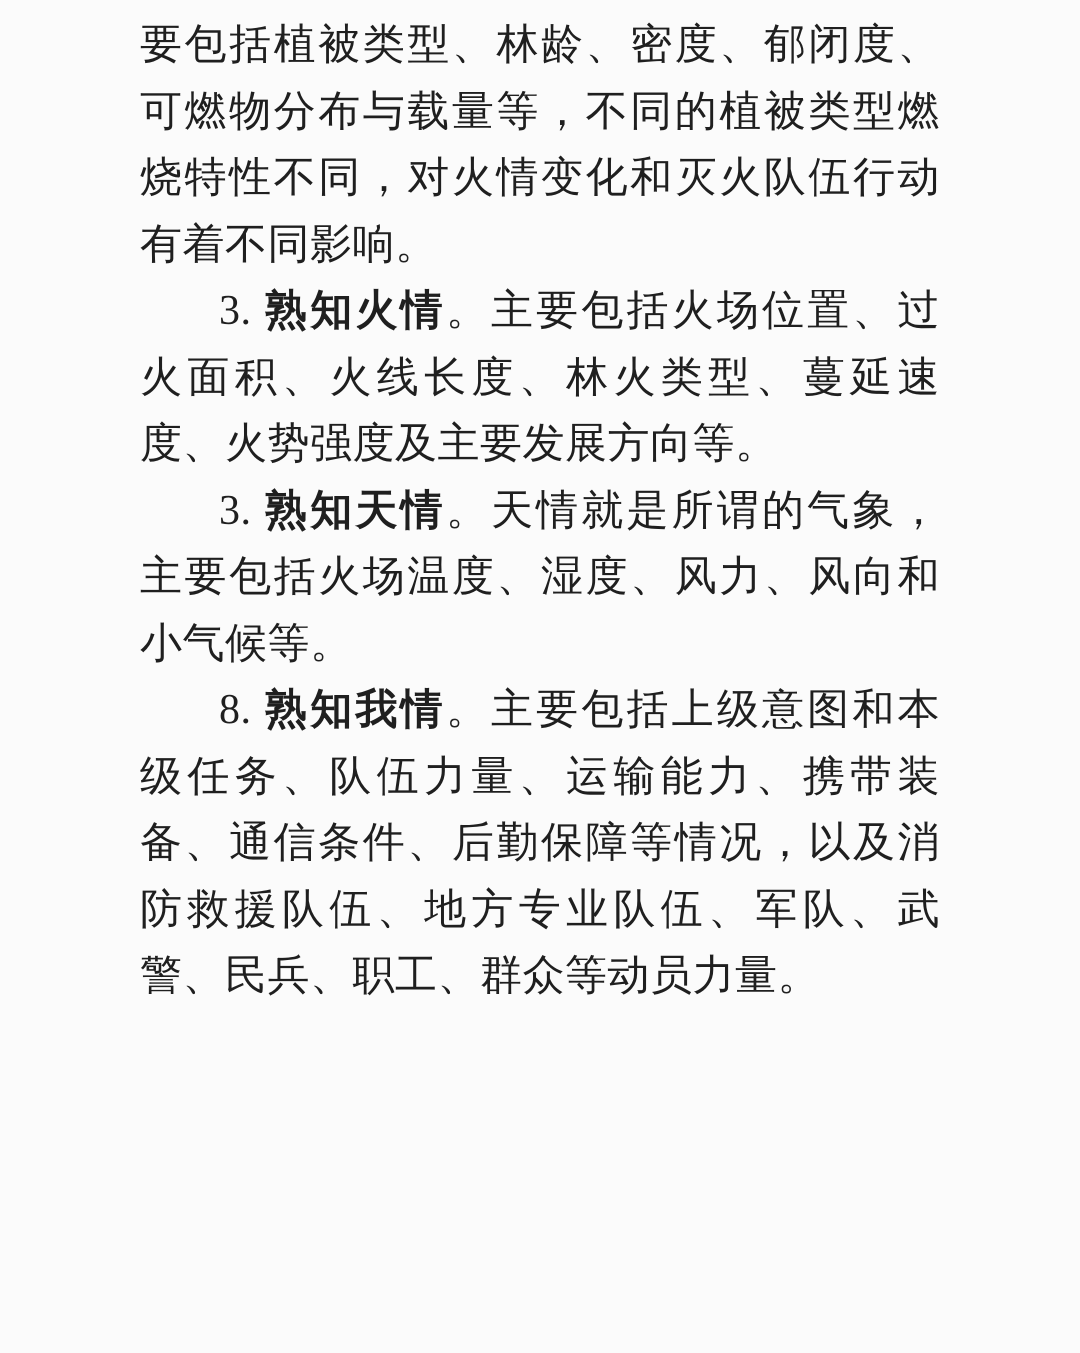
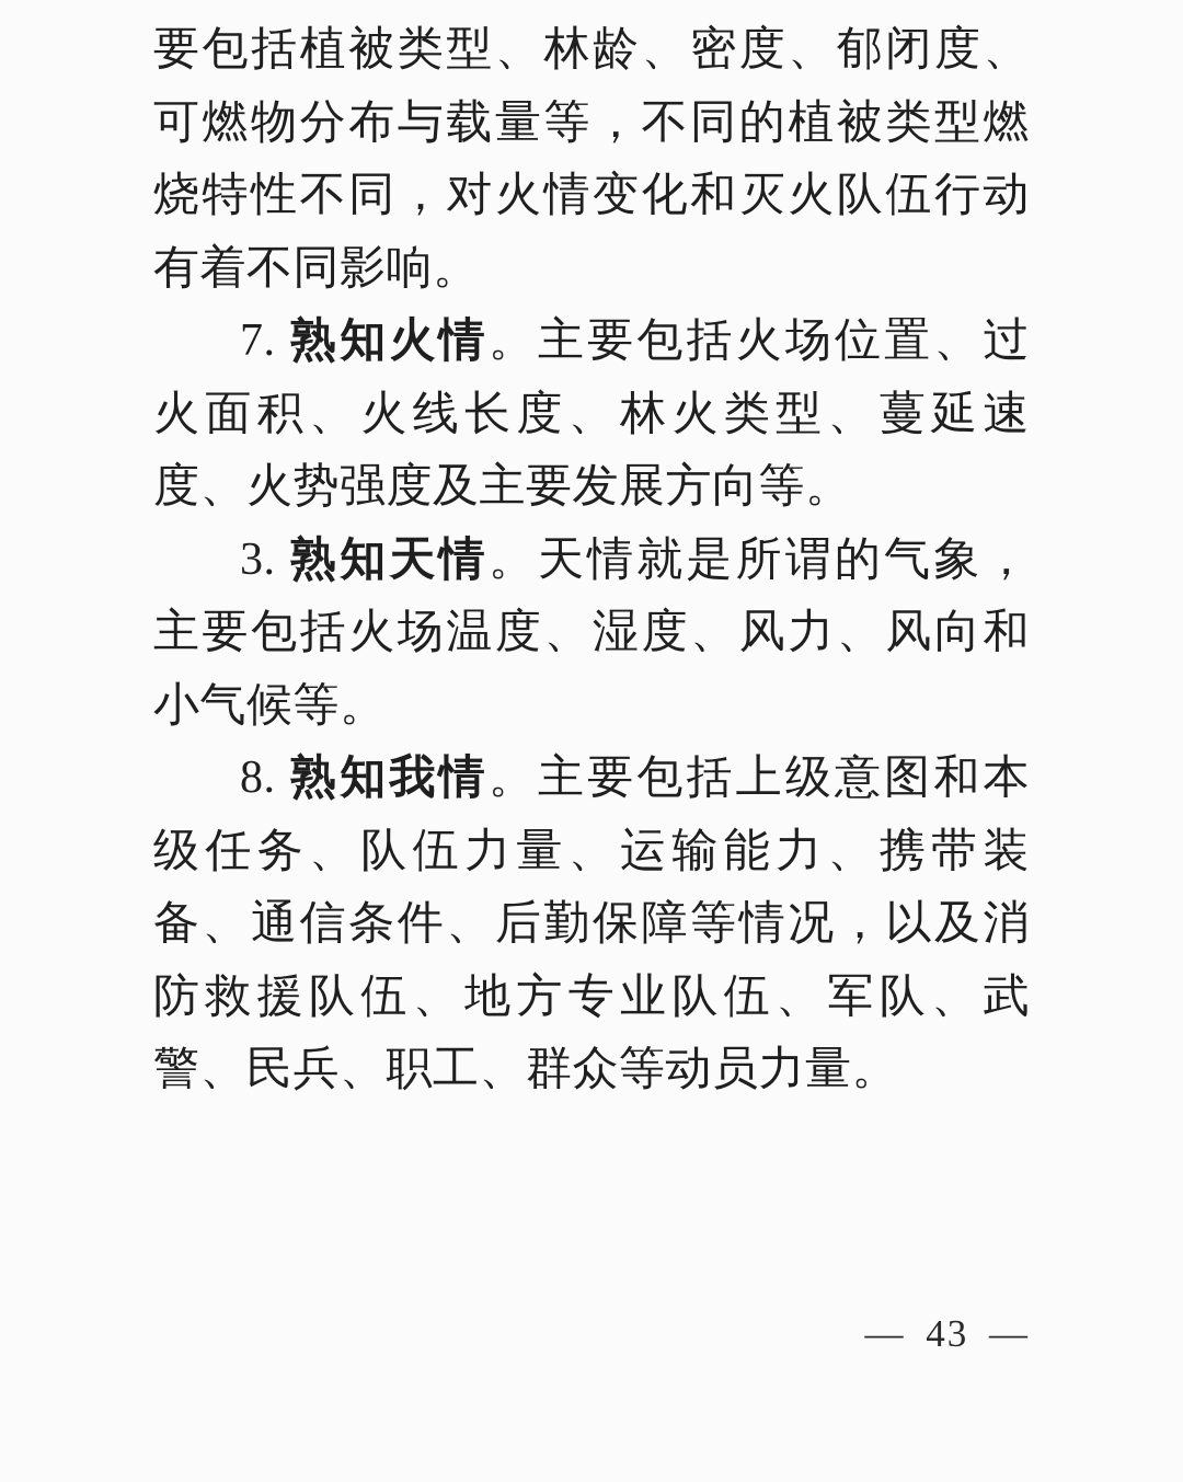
  要包括植被类型、林龄、密度、郁闭度、可燃物分布与载量等，不同的植被类型燃烧特性不同，对火情变化和灭火队伍行动有着不同影响。
- 3. 熟知火情。主要包括火场位置、过火面积、火线长度、林火类型、蔓延速度、火势强度及主要发展方向等。
+ 7. 熟知火情。主要包括火场位置、过火面积、火线长度、林火类型、蔓延速度、火势强度及主要发展方向等。
  3. 熟知天情。天情就是所谓的气象，主要包括火场温度、湿度、风力、风向和小气候等。
  8. 熟知我情。主要包括上级意图和本级任务、队伍力量、运输能力、携带装备、通信条件、后勤保障等情况，以及消防救援队伍、地方专业队伍、军队、武警、民兵、职工、群众等动员力量。
+ — 43 —
